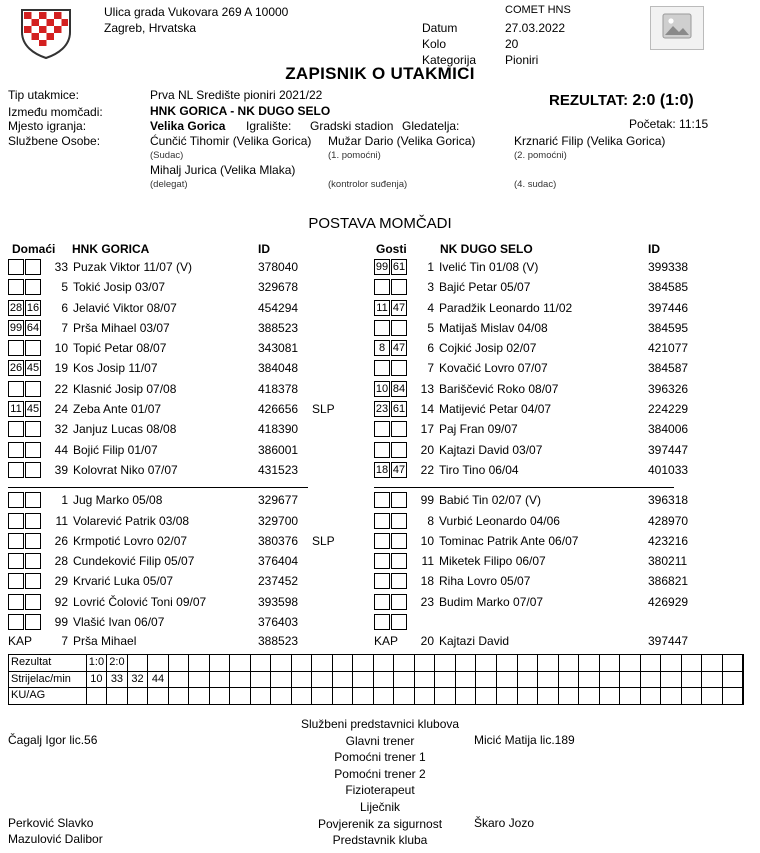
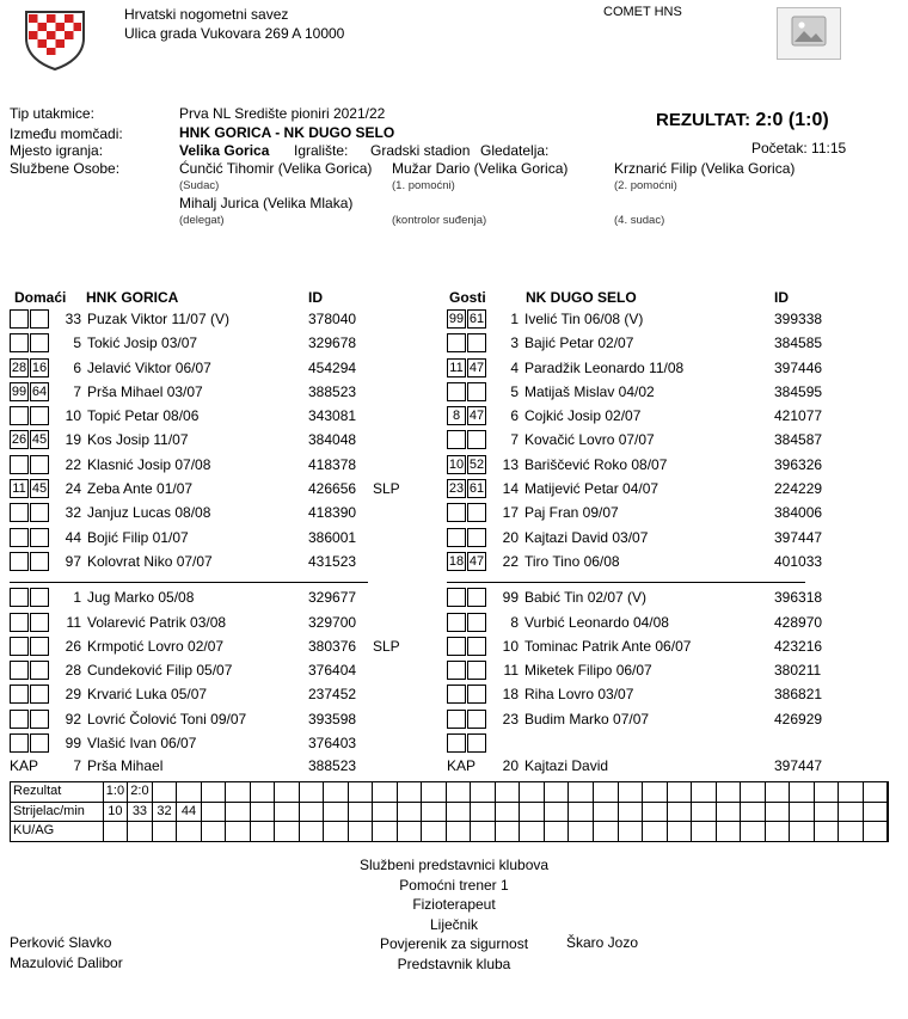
+ Hrvatski nogometni savez
  Ulica grada Vukovara 269 A 10000
- Zagreb, Hrvatska
  COMET HNS
- Datum 27.03.2022
- Kolo 20
- Kategorija Pioniri
- ZAPISNIK O UTAKMICI
  Tip utakmice:
  Između momčadi:
  Mjesto igranja:
  Službene Osobe:
  Prva NL Središte pioniri 2021/22
  HNK GORICA - NK DUGO SELO
  Velika Gorica
  Igralište:
  Gradski stadion
  Gledatelja:
  REZULTAT: 2:0 (1:0)
  Početak: 11:15
  Ćunčić Tihomir (Velika Gorica)
  (Sudac)
  Mužar Dario (Velika Gorica)
  (1. pomoćni)
  Krznarić Filip (Velika Gorica)
  (2. pomoćni)
  Mihalj Jurica (Velika Mlaka)
  (delegat)
  (kontrolor suđenja)
  (4. sudac)
- POSTAVA MOMČADI
  Domaći
  HNK GORICA
  ID
  Gosti
  NK DUGO SELO
  ID
  33
  Puzak Viktor 11/07 (V)
  378040
  5
  Tokić Josip 03/07
  329678
  28
  16
  6
- Jelavić Viktor 08/07
+ Jelavić Viktor 06/07
  454294
  99
  64
  7
  Prša Mihael 03/07
  388523
  10
- Topić Petar 08/07
+ Topić Petar 08/06
  343081
  26
  45
  19
  Kos Josip 11/07
  384048
  22
  Klasnić Josip 07/08
  418378
  11
  45
  24
  Zeba Ante 01/07
  426656
  SLP
  32
  Janjuz Lucas 08/08
  418390
  44
  Bojić Filip 01/07
  386001
- 39
+ 97
  Kolovrat Niko 07/07
  431523
  1
  Jug Marko 05/08
  329677
  11
  Volarević Patrik 03/08
  329700
  26
  Krmpotić Lovro 02/07
  380376
  SLP
  28
  Cundeković Filip 05/07
  376404
  29
  Krvarić Luka 05/07
  237452
  92
  Lovrić Čolović Toni 09/07
  393598
  99
  Vlašić Ivan 06/07
  376403
  99
  61
  1
- Ivelić Tin 01/08 (V)
+ Ivelić Tin 06/08 (V)
  399338
  3
- Bajić Petar 05/07
+ Bajić Petar 02/07
  384585
  11
  47
  4
- Paradžik Leonardo 11/02
+ Paradžik Leonardo 11/08
  397446
  5
- Matijaš Mislav 04/08
+ Matijaš Mislav 04/02
  384595
  8
  47
  6
  Cojkić Josip 02/07
  421077
  7
  Kovačić Lovro 07/07
  384587
  10
- 84
+ 52
  13
  Bariščević Roko 08/07
  396326
  23
  61
  14
  Matijević Petar 04/07
  224229
  17
  Paj Fran 09/07
  384006
  20
  Kajtazi David 03/07
  397447
  18
  47
  22
- Tiro Tino 06/04
+ Tiro Tino 06/08
  401033
  99
  Babić Tin 02/07 (V)
  396318
  8
- Vurbić Leonardo 04/06
+ Vurbić Leonardo 04/08
  428970
  10
  Tominac Patrik Ante 06/07
  423216
  11
  Miketek Filipo 06/07
  380211
  18
- Riha Lovro 05/07
+ Riha Lovro 03/07
  386821
  23
  Budim Marko 07/07
  426929
  KAP
  7
  Prša Mihael
  388523
  KAP
  20
  Kajtazi David
  397447
  Rezultat
  1:0
  2:0
  Strijelac/min
  10
  33
  32
  44
  KU/AG
  Službeni predstavnici klubova
- Čagalj Igor lic.56
- Glavni trener
- Micić Matija lic.189
  Pomoćni trener 1
- Pomoćni trener 2
  Fizioterapeut
  Liječnik
  Perković Slavko
  Povjerenik za sigurnost
  Škaro Jozo
  Mazulović Dalibor
  Predstavnik kluba
